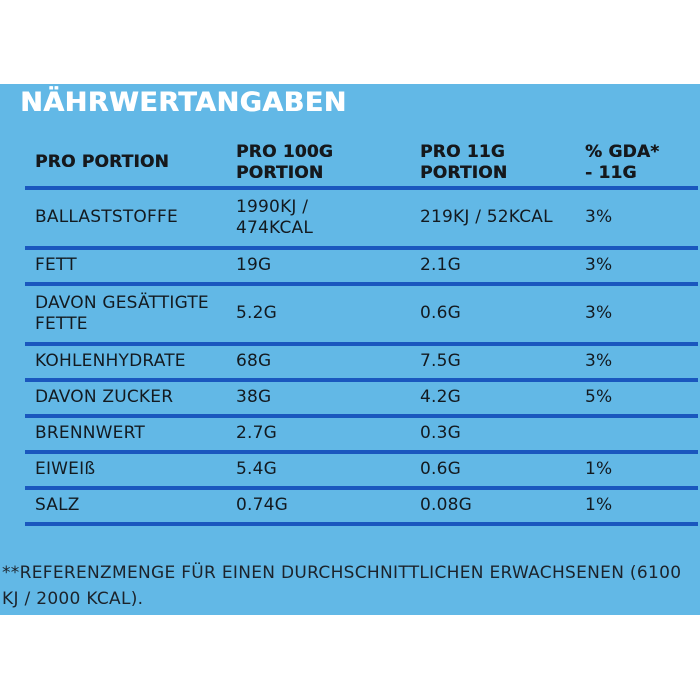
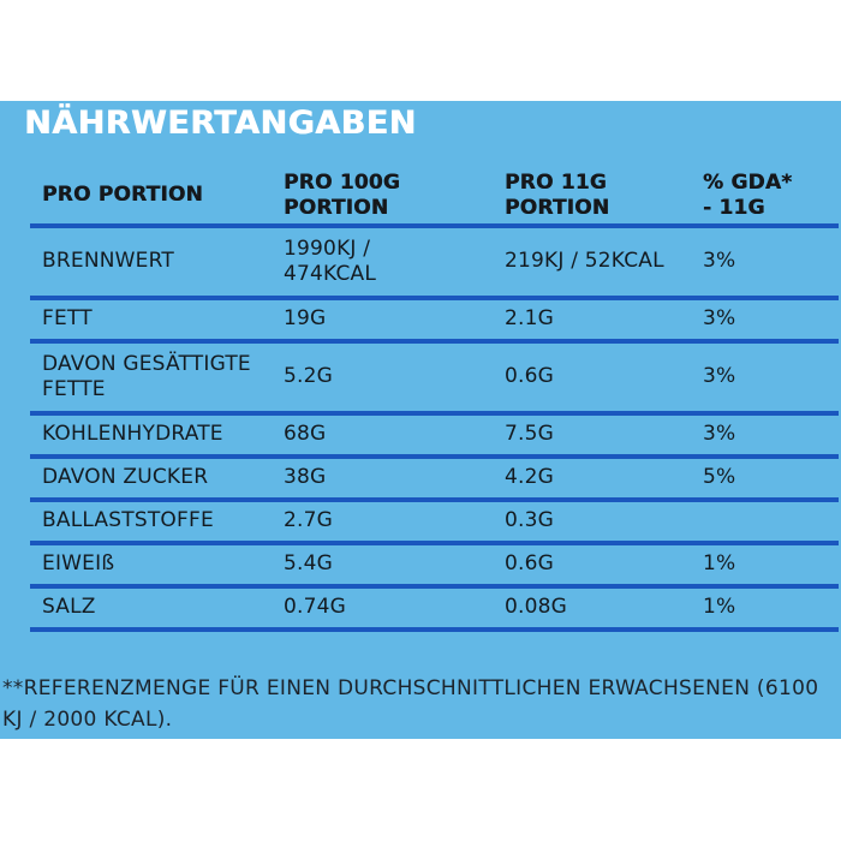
  NÄHRWERTANGABEN
  PRO PORTION
  PRO 100G
  PORTION
  PRO 11G
  PORTION
  % GDA*
  - 11G
- BALLASTSTOFFE
+ BRENNWERT
  1990KJ /
  474KCAL
  219KJ / 52KCAL
  3%
  FETT
  19G
  2.1G
  3%
  DAVON GESÄTTIGTE FETTE
  5.2G
  0.6G
  3%
  KOHLENHYDRATE
  68G
  7.5G
  3%
  DAVON ZUCKER
  38G
  4.2G
  5%
- BRENNWERT
+ BALLASTSTOFFE
  2.7G
  0.3G
  EIWEIß
  5.4G
  0.6G
  1%
  SALZ
  0.74G
  0.08G
  1%
  **REFERENZMENGE FÜR EINEN DURCHSCHNITTLICHEN ERWACHSENEN (6100
  KJ / 2000 KCAL).
